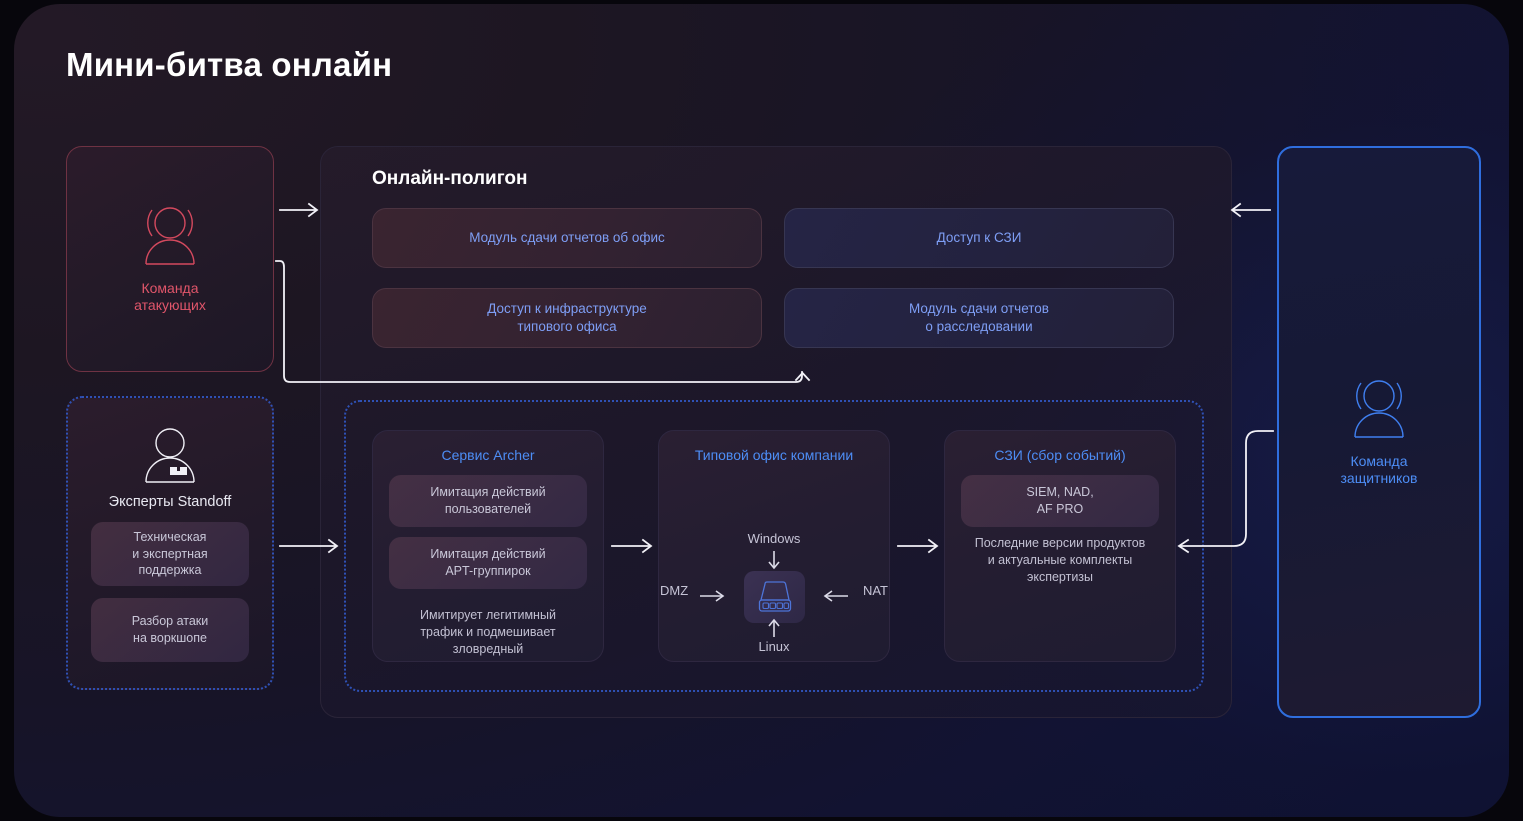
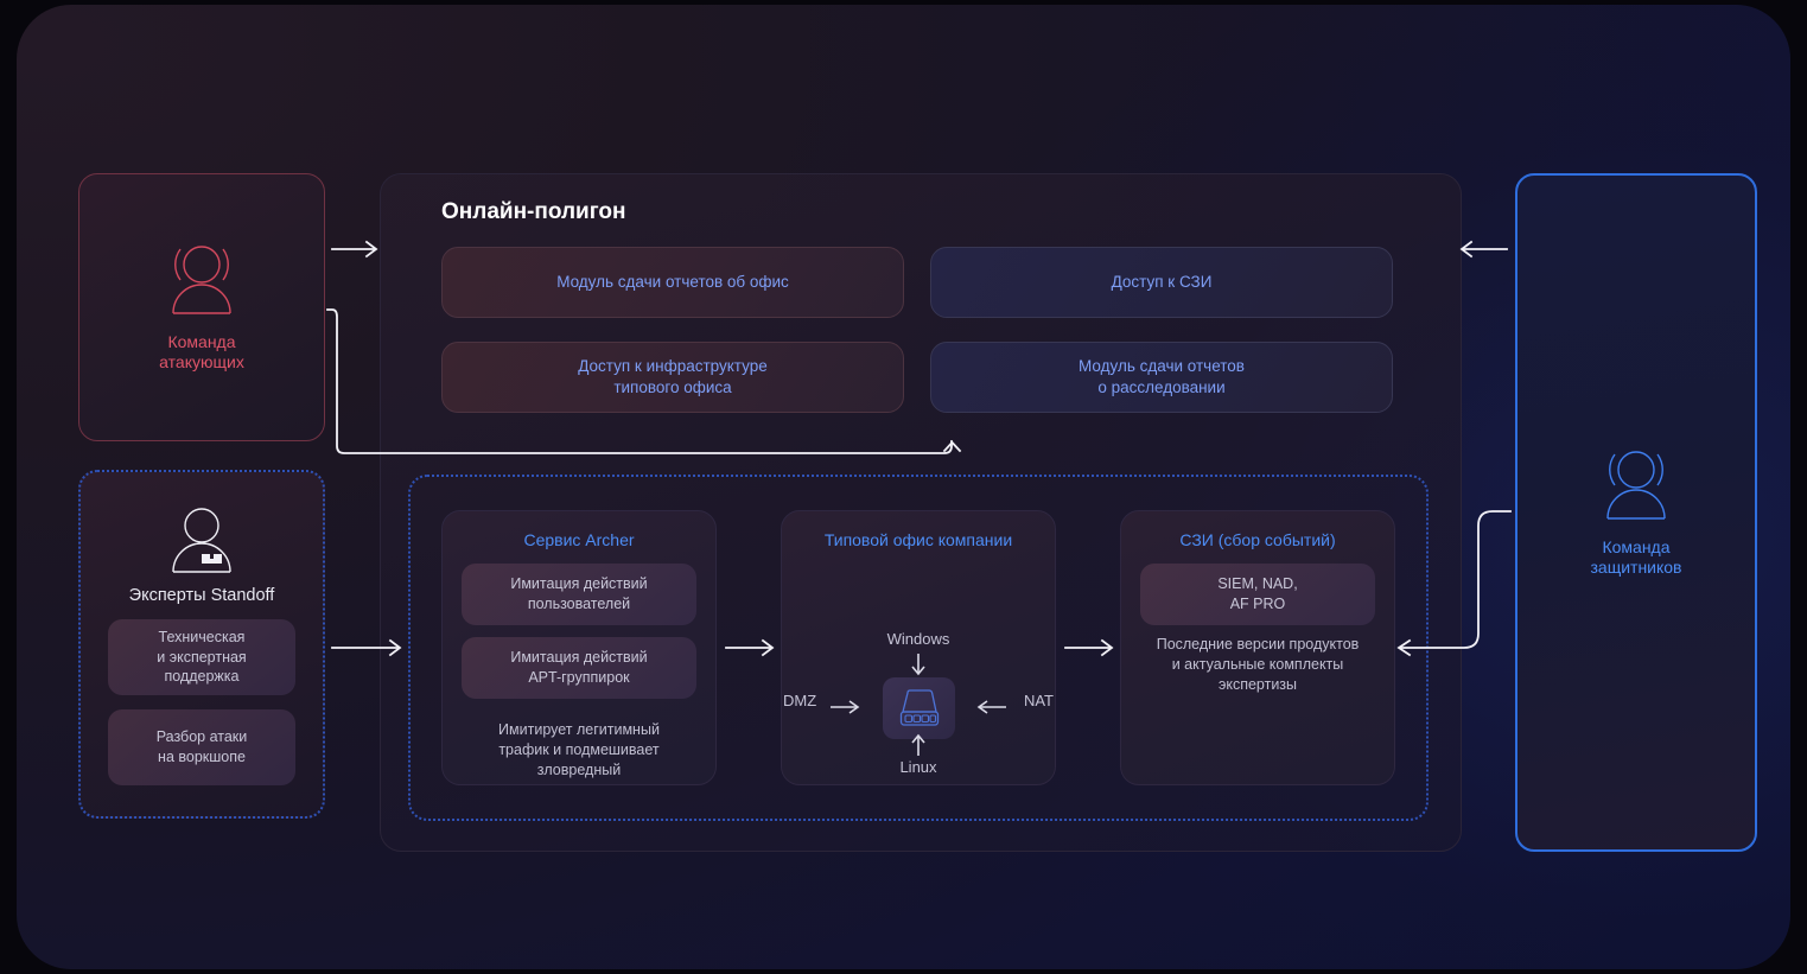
- Мини-битва онлайн
  Команда
  атакующих
  Эксперты Standoff
  Техническая
  и экспертная
  поддержка
  Разбор атаки
  на воркшопе
  Команда
  защитников
  Онлайн-полигон
  Модуль сдачи отчетов об офис
  Доступ к СЗИ
  Доступ к инфраструктуре
  типового офиса
  Модуль сдачи отчетов
  о расследовании
  Сервис Archer
  Имитация действий
  пользователей
  Имитация действий
  APT-группирок
  Имитирует легитимный
  трафик и подмешивает
  зловредный
  Типовой офис компании
  Windows
  Linux
  DMZ
  NAT
  СЗИ (сбор событий)
  SIEM, NAD,
  AF PRO
  Последние версии продуктов
  и актуальные комплекты
  экспертизы
